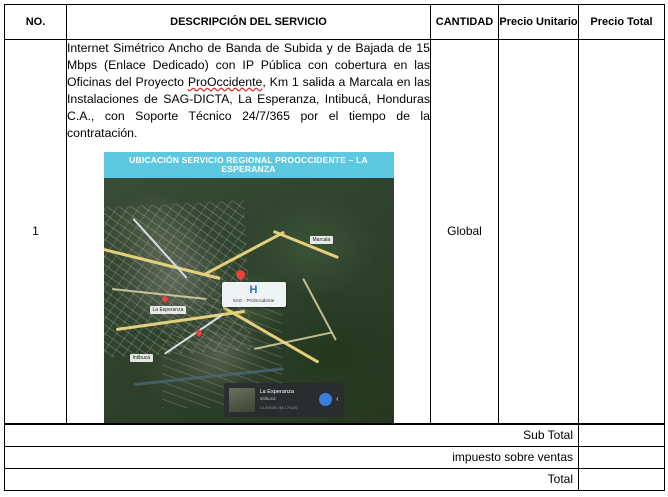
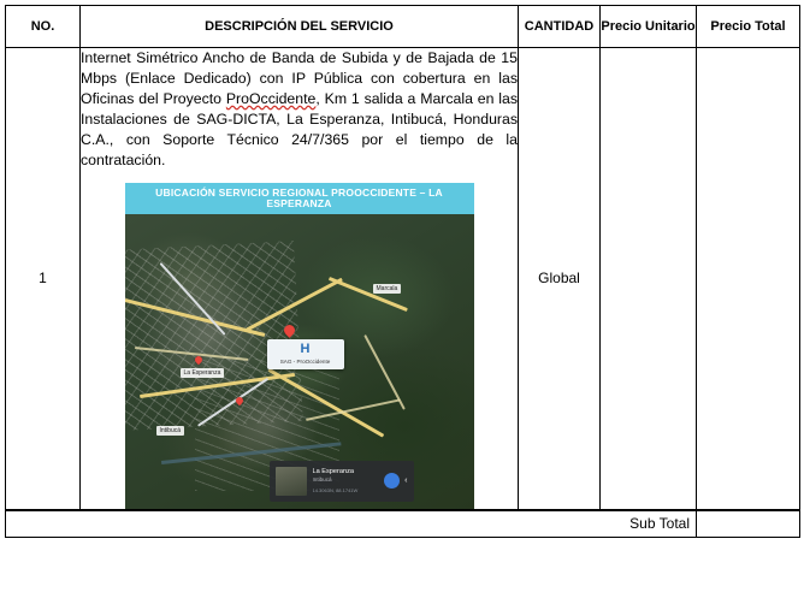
  NO.	DESCRIPCIÓN DEL SERVICIO	CANTIDAD	Precio Unitario	Precio Total
  1	Internet Simétrico Ancho de Banda de Subida y de Bajada de 15 Mbps (Enlace Dedicado) con IP Pública con cobertura en las Oficinas del Proyecto ProOccidente, Km 1 salida a Marcala en las Instalaciones de SAG-DICTA, La Esperanza, Intibucá, Honduras C.A., con Soporte Técnico 24/7/365 por el tiempo de la contratación. UBICACIÓN SERVICIO REGIONAL PROOCCIDENTE – LA ESPERANZA H	Global
  Sub Total
- impuesto sobre ventas
- Total
